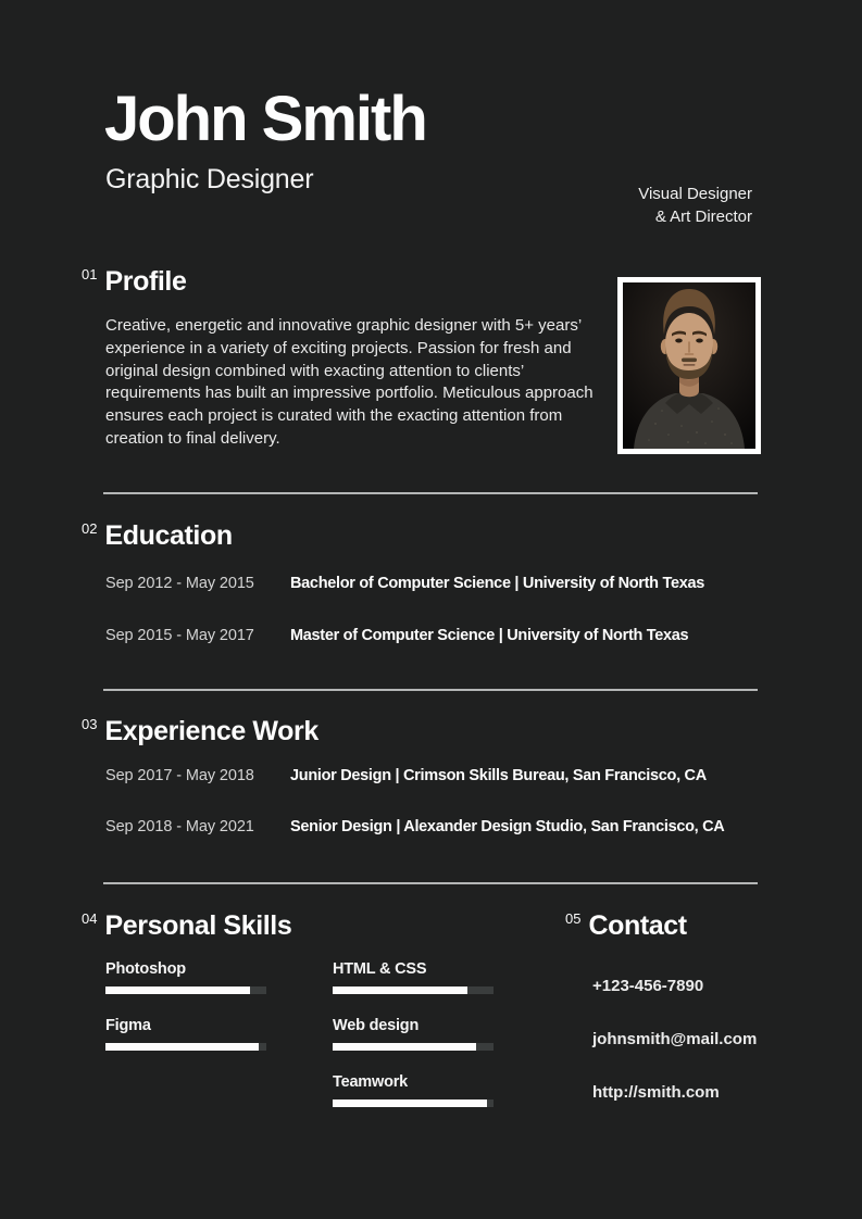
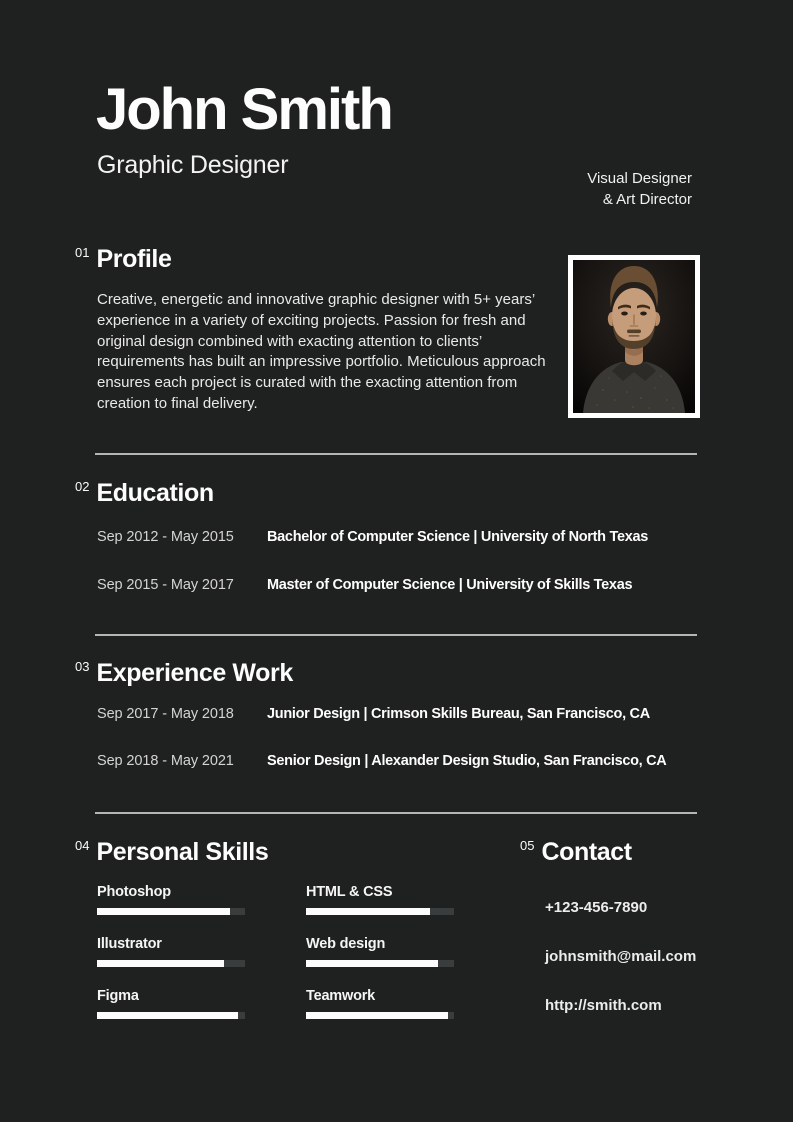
  John Smith
  Graphic Designer
  Visual Designer
  & Art Director
  01
  Profile
  Creative, energetic and innovative graphic designer with 5+ years’ experience in a variety of exciting projects. Passion for fresh and original design combined with exacting attention to clients’ requirements has built an impressive portfolio. Meticulous approach ensures each project is curated with the exacting attention from creation to final delivery.
  02
  Education
  Sep 2012 - May 2015
  Bachelor of Computer Science | University of North Texas
  Sep 2015 - May 2017
- Master of Computer Science | University of North Texas
+ Master of Computer Science | University of Skills Texas
  03
  Experience Work
  Sep 2017 - May 2018
  Junior Design | Crimson Skills Bureau, San Francisco, CA
  Sep 2018 - May 2021
  Senior Design | Alexander Design Studio, San Francisco, CA
  04
  Personal Skills
  Photoshop
+ Illustrator
  Figma
  HTML & CSS
  Web design
  Teamwork
  05
  Contact
  +123-456-7890
  johnsmith@mail.com
  http://smith.com
